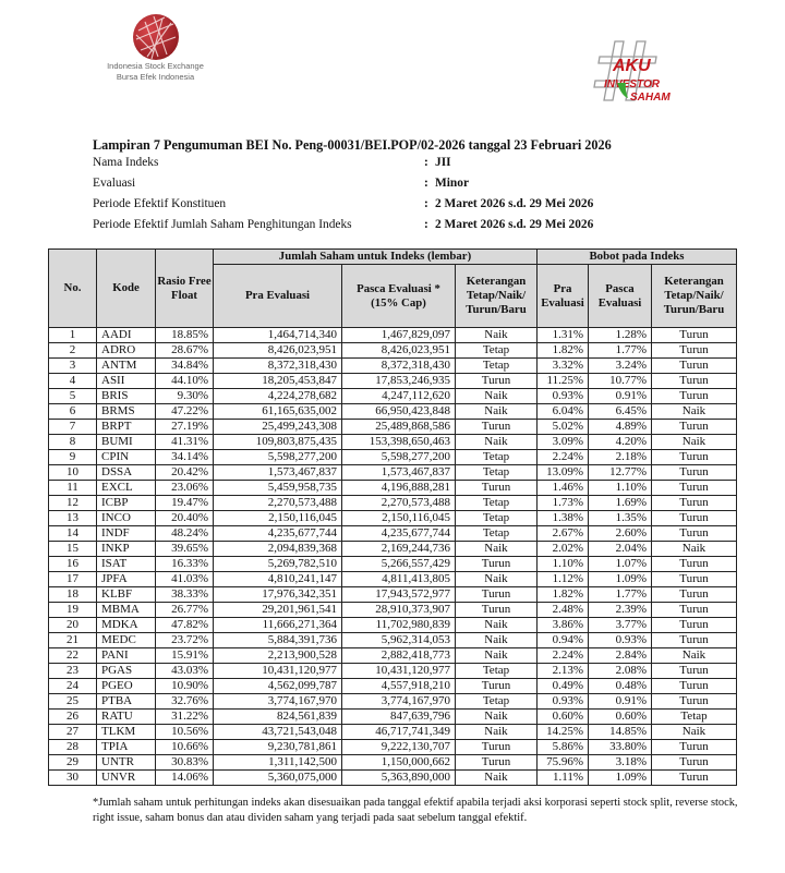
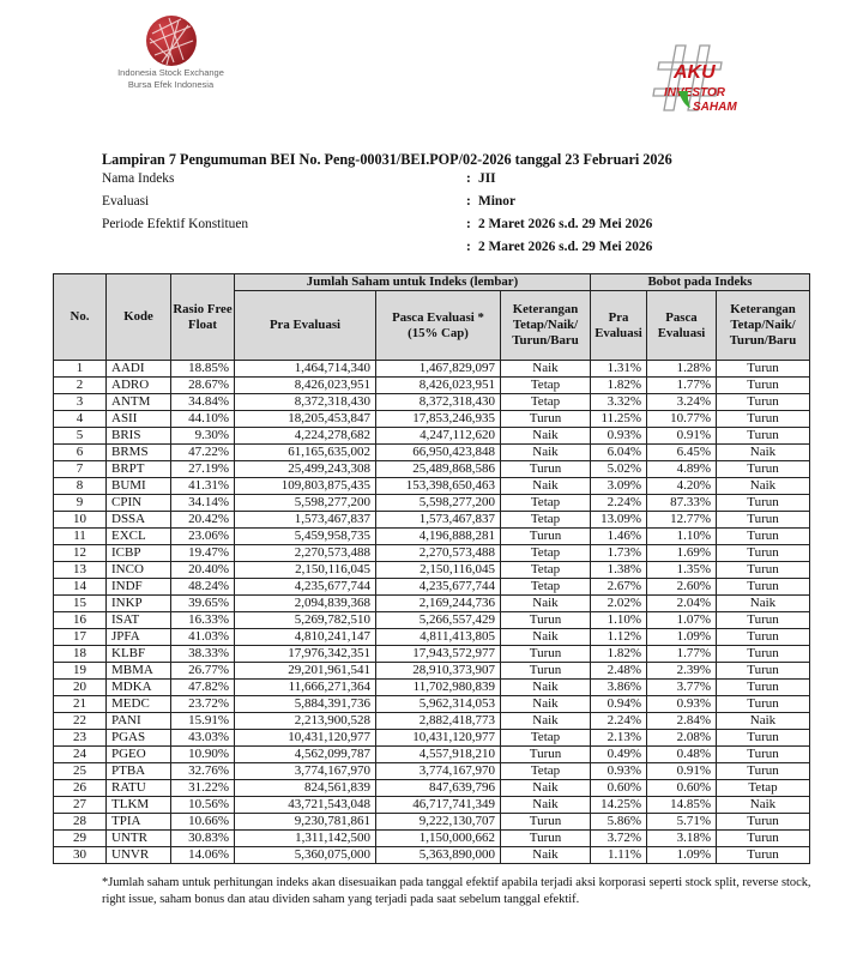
  Indonesia Stock Exchange
  Bursa Efek Indonesia
  AKU
  INESTOR
  SAHAM
  Lampiran 7 Pengumuman BEI No. Peng-00031/BEI.POP/02-2026 tanggal 23 Februari 2026
  Nama Indeks
  :
  JII
  Evaluasi
  :
  Minor
  Periode Efektif Konstituen
  :
  2 Maret 2026 s.d. 29 Mei 2026
- Periode Efektif Jumlah Saham Penghitungan Indeks
  :
  2 Maret 2026 s.d. 29 Mei 2026
  No.	Kode	Rasio Free Float	Jumlah Saham untuk Indeks (lembar)	Bobot pada Indeks
  Pra Evaluasi	Pasca Evaluasi * (15% Cap)	Keterangan Tetap/Naik/ Turun/Baru	Pra Evaluasi	Pasca Evaluasi	Keterangan Tetap/Naik/ Turun/Baru
  1	AADI	18.85%	1,464,714,340	1,467,829,097	Naik	1.31%	1.28%	Turun
  2	ADRO	28.67%	8,426,023,951	8,426,023,951	Tetap	1.82%	1.77%	Turun
  3	ANTM	34.84%	8,372,318,430	8,372,318,430	Tetap	3.32%	3.24%	Turun
  4	ASII	44.10%	18,205,453,847	17,853,246,935	Turun	11.25%	10.77%	Turun
  5	BRIS	9.30%	4,224,278,682	4,247,112,620	Naik	0.93%	0.91%	Turun
  6	BRMS	47.22%	61,165,635,002	66,950,423,848	Naik	6.04%	6.45%	Naik
  7	BRPT	27.19%	25,499,243,308	25,489,868,586	Turun	5.02%	4.89%	Turun
  8	BUMI	41.31%	109,803,875,435	153,398,650,463	Naik	3.09%	4.20%	Naik
- 9	CPIN	34.14%	5,598,277,200	5,598,277,200	Tetap	2.24%	2.18%	Turun
+ 9	CPIN	34.14%	5,598,277,200	5,598,277,200	Tetap	2.24%	87.33%	Turun
  10	DSSA	20.42%	1,573,467,837	1,573,467,837	Tetap	13.09%	12.77%	Turun
  11	EXCL	23.06%	5,459,958,735	4,196,888,281	Turun	1.46%	1.10%	Turun
  12	ICBP	19.47%	2,270,573,488	2,270,573,488	Tetap	1.73%	1.69%	Turun
  13	INCO	20.40%	2,150,116,045	2,150,116,045	Tetap	1.38%	1.35%	Turun
  14	INDF	48.24%	4,235,677,744	4,235,677,744	Tetap	2.67%	2.60%	Turun
  15	INKP	39.65%	2,094,839,368	2,169,244,736	Naik	2.02%	2.04%	Naik
  16	ISAT	16.33%	5,269,782,510	5,266,557,429	Turun	1.10%	1.07%	Turun
  17	JPFA	41.03%	4,810,241,147	4,811,413,805	Naik	1.12%	1.09%	Turun
  18	KLBF	38.33%	17,976,342,351	17,943,572,977	Turun	1.82%	1.77%	Turun
  19	MBMA	26.77%	29,201,961,541	28,910,373,907	Turun	2.48%	2.39%	Turun
  20	MDKA	47.82%	11,666,271,364	11,702,980,839	Naik	3.86%	3.77%	Turun
  21	MEDC	23.72%	5,884,391,736	5,962,314,053	Naik	0.94%	0.93%	Turun
  22	PANI	15.91%	2,213,900,528	2,882,418,773	Naik	2.24%	2.84%	Naik
  23	PGAS	43.03%	10,431,120,977	10,431,120,977	Tetap	2.13%	2.08%	Turun
  24	PGEO	10.90%	4,562,099,787	4,557,918,210	Turun	0.49%	0.48%	Turun
  25	PTBA	32.76%	3,774,167,970	3,774,167,970	Tetap	0.93%	0.91%	Turun
  26	RATU	31.22%	824,561,839	847,639,796	Naik	0.60%	0.60%	Tetap
  27	TLKM	10.56%	43,721,543,048	46,717,741,349	Naik	14.25%	14.85%	Naik
- 28	TPIA	10.66%	9,230,781,861	9,222,130,707	Turun	5.86%	33.80%	Turun
+ 28	TPIA	10.66%	9,230,781,861	9,222,130,707	Turun	5.86%	5.71%	Turun
- 29	UNTR	30.83%	1,311,142,500	1,150,000,662	Turun	75.96%	3.18%	Turun
+ 29	UNTR	30.83%	1,311,142,500	1,150,000,662	Turun	3.72%	3.18%	Turun
  30	UNVR	14.06%	5,360,075,000	5,363,890,000	Naik	1.11%	1.09%	Turun
  *Jumlah saham untuk perhitungan indeks akan disesuaikan pada tanggal efektif apabila terjadi aksi korporasi seperti stock split, reverse stock, right issue, saham bonus dan atau dividen saham yang terjadi pada saat sebelum tanggal efektif.
